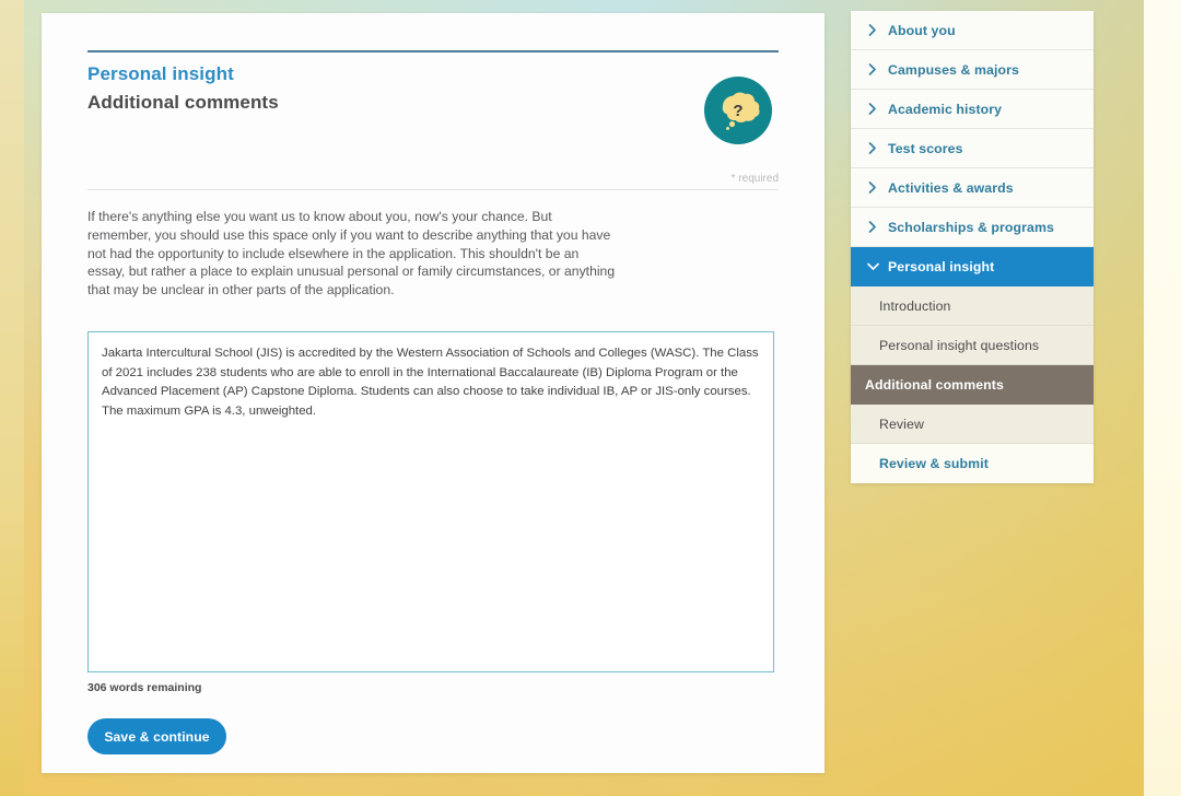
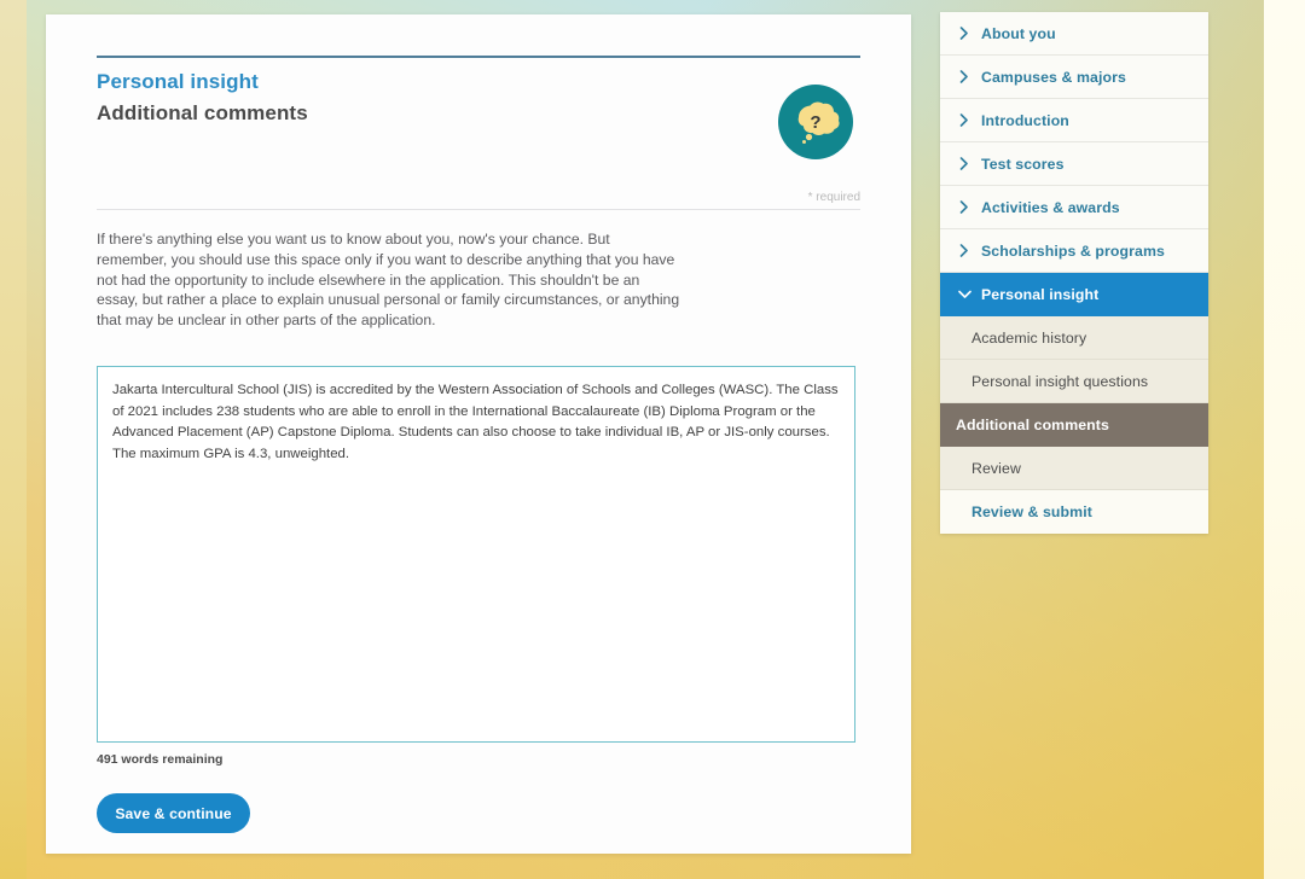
  Personal insight
  Additional comments
  ?
  * required
  If there's anything else you want us to know about you, now's your chance. But remember, you should use this space only if you want to describe anything that you have not had the opportunity to include elsewhere in the application. This shouldn't be an essay, but rather a place to explain unusual personal or family circumstances, or anything that may be unclear in other parts of the application.
- 306 words remaining
+ 491 words remaining
  Save & continue
  About you
  Campuses & majors
- Academic history
+ Introduction
  Test scores
  Activities & awards
  Scholarships & programs
  Personal insight
- Introduction
+ Academic history
  Personal insight questions
  Additional comments
  Review
  Review & submit
